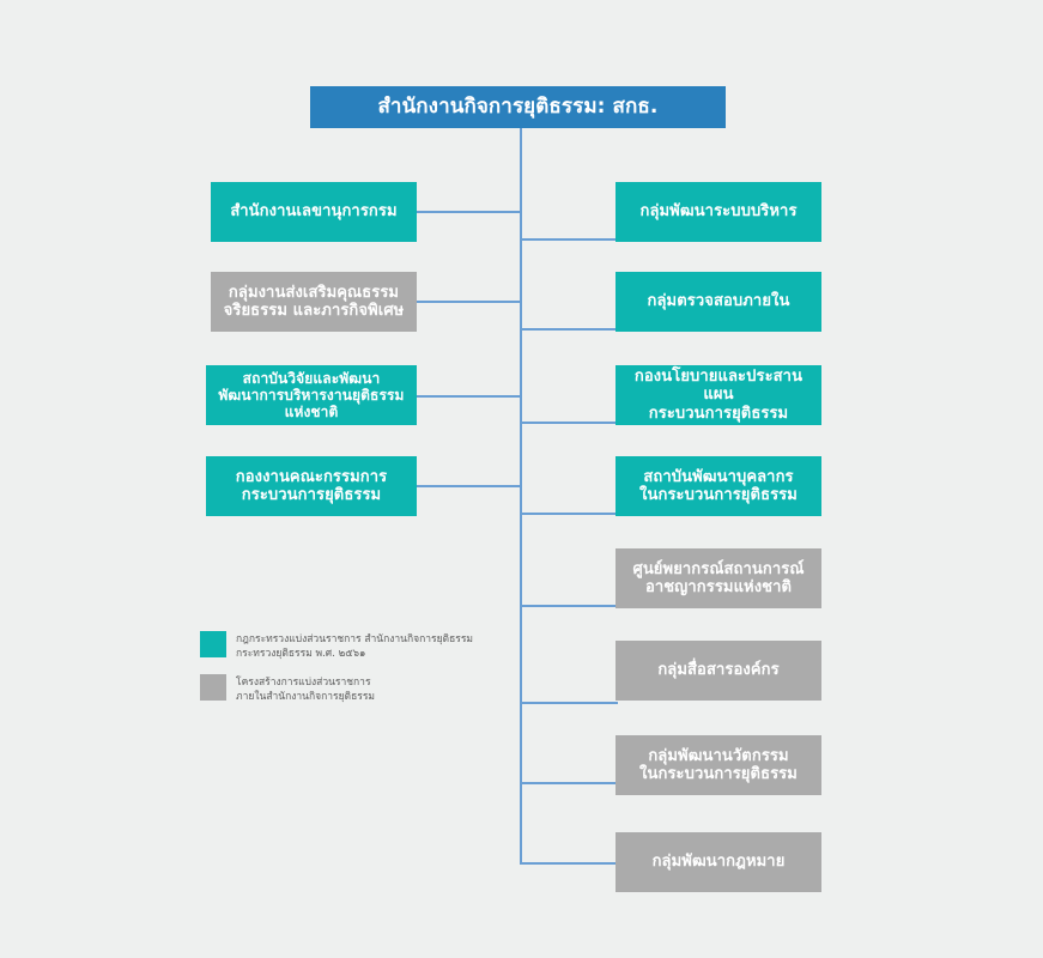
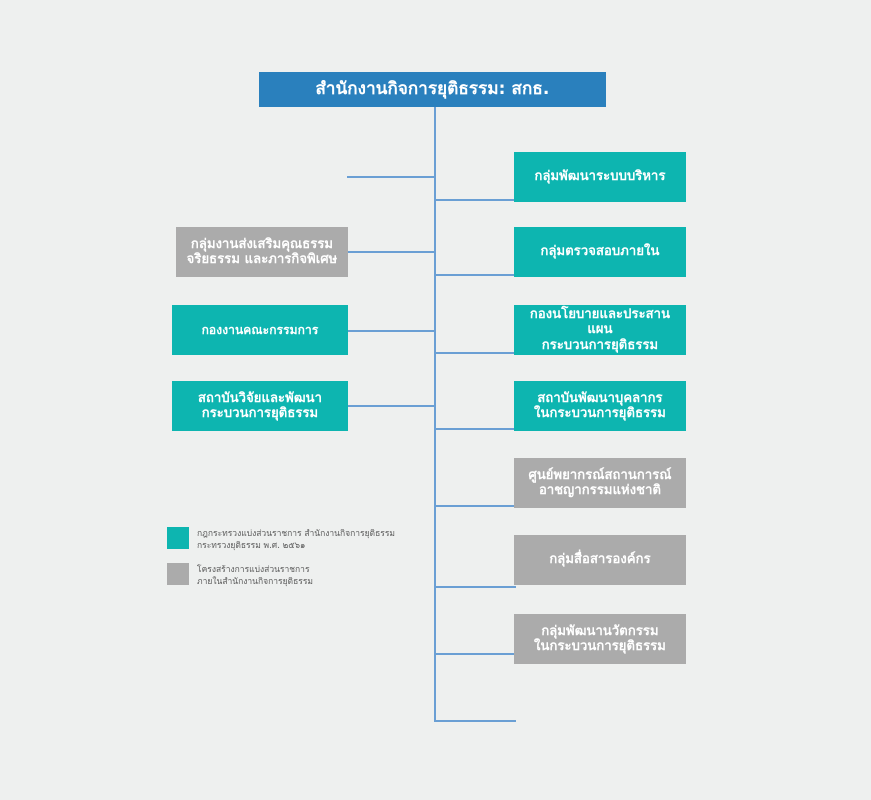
  สำนักงานกิจการยุติธรรม: สกธ.
- สำนักงานเลขานุการกรม
  กลุ่มงานส่งเสริมคุณธรรม
  จริยธรรม และภารกิจพิเศษ
- สถาบันวิจัยและพัฒนา
+ กองงานคณะกรรมการ
- พัฒนาการบริหารงานยุติธรรมแห่งชาติ
- กองงานคณะกรรมการ
+ สถาบันวิจัยและพัฒนา
  กระบวนการยุติธรรม
  กลุ่มพัฒนาระบบบริหาร
  กลุ่มตรวจสอบภายใน
  กองนโยบายและประสานแผน
  กระบวนการยุติธรรม
  สถาบันพัฒนาบุคลากร
  ในกระบวนการยุติธรรม
  ศูนย์พยากรณ์สถานการณ์
  อาชญากรรมแห่งชาติ
  กลุ่มสื่อสารองค์กร
  กลุ่มพัฒนานวัตกรรม
  ในกระบวนการยุติธรรม
- กลุ่มพัฒนากฎหมาย
  กฎกระทรวงแบ่งส่วนราชการ สำนักงานกิจการยุติธรรม
  กระทรวงยุติธรรม พ.ศ. ๒๕๖๑
  โครงสร้างการแบ่งส่วนราชการ
  ภายในสำนักงานกิจการยุติธรรม
